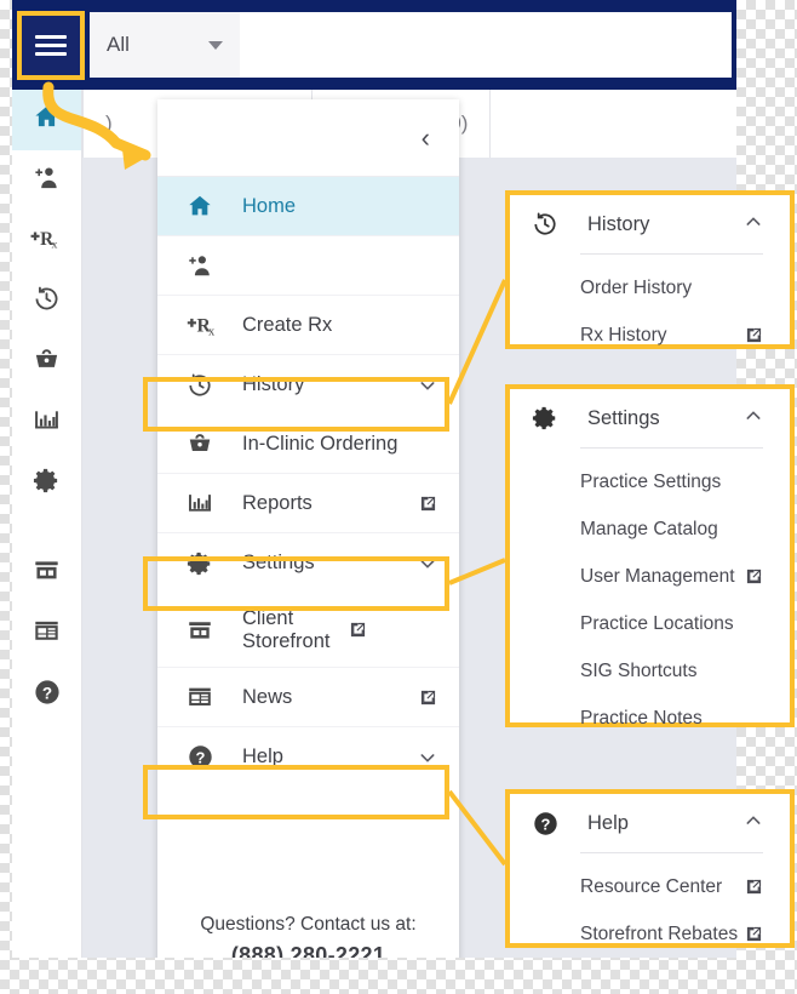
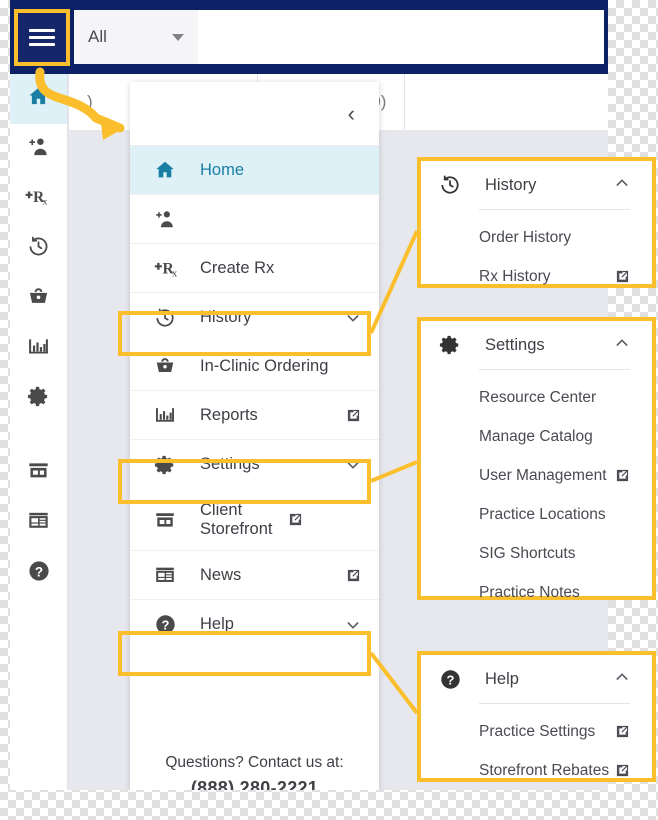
  All
  R
  x
  ?
  )
  ‹
  Home
  R
  x
  Create Rx
  History
  In-Clinic Ordering
  Reports
  Settings
  Client Storefront
  News
  ?
  Help
  Questions? Contact us at:
  (888) 280-2221
  History
  Order History
  Rx History
  Settings
- Practice Settings
+ Resource Center
  Manage Catalog
  User Management
  Practice Locations
  SIG Shortcuts
  Practice Notes
  ?
  Help
- Resource Center
+ Practice Settings
  Storefront Rebates
